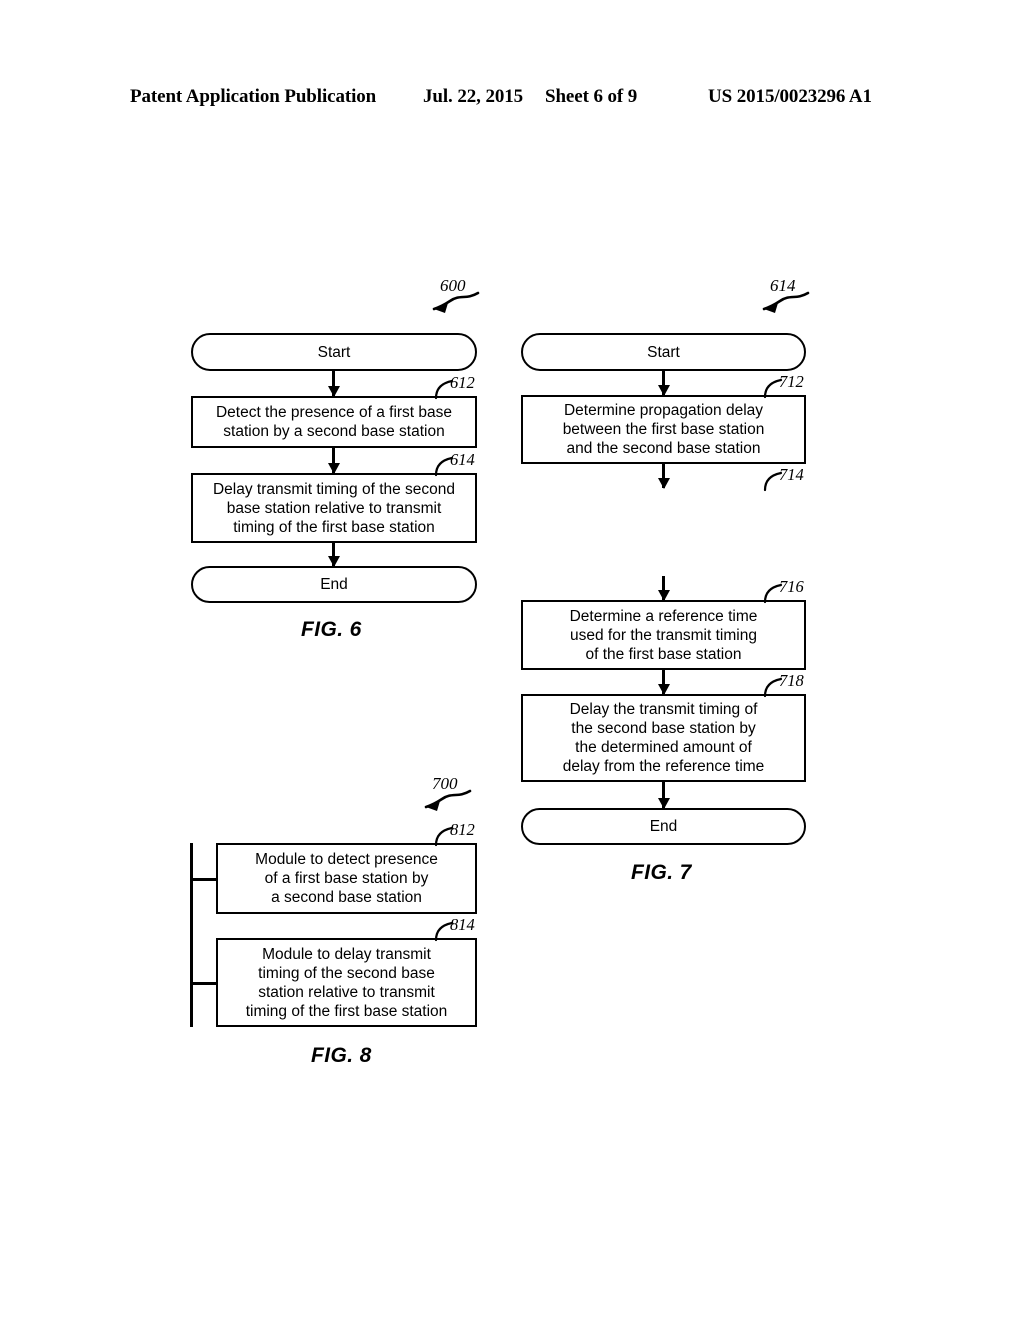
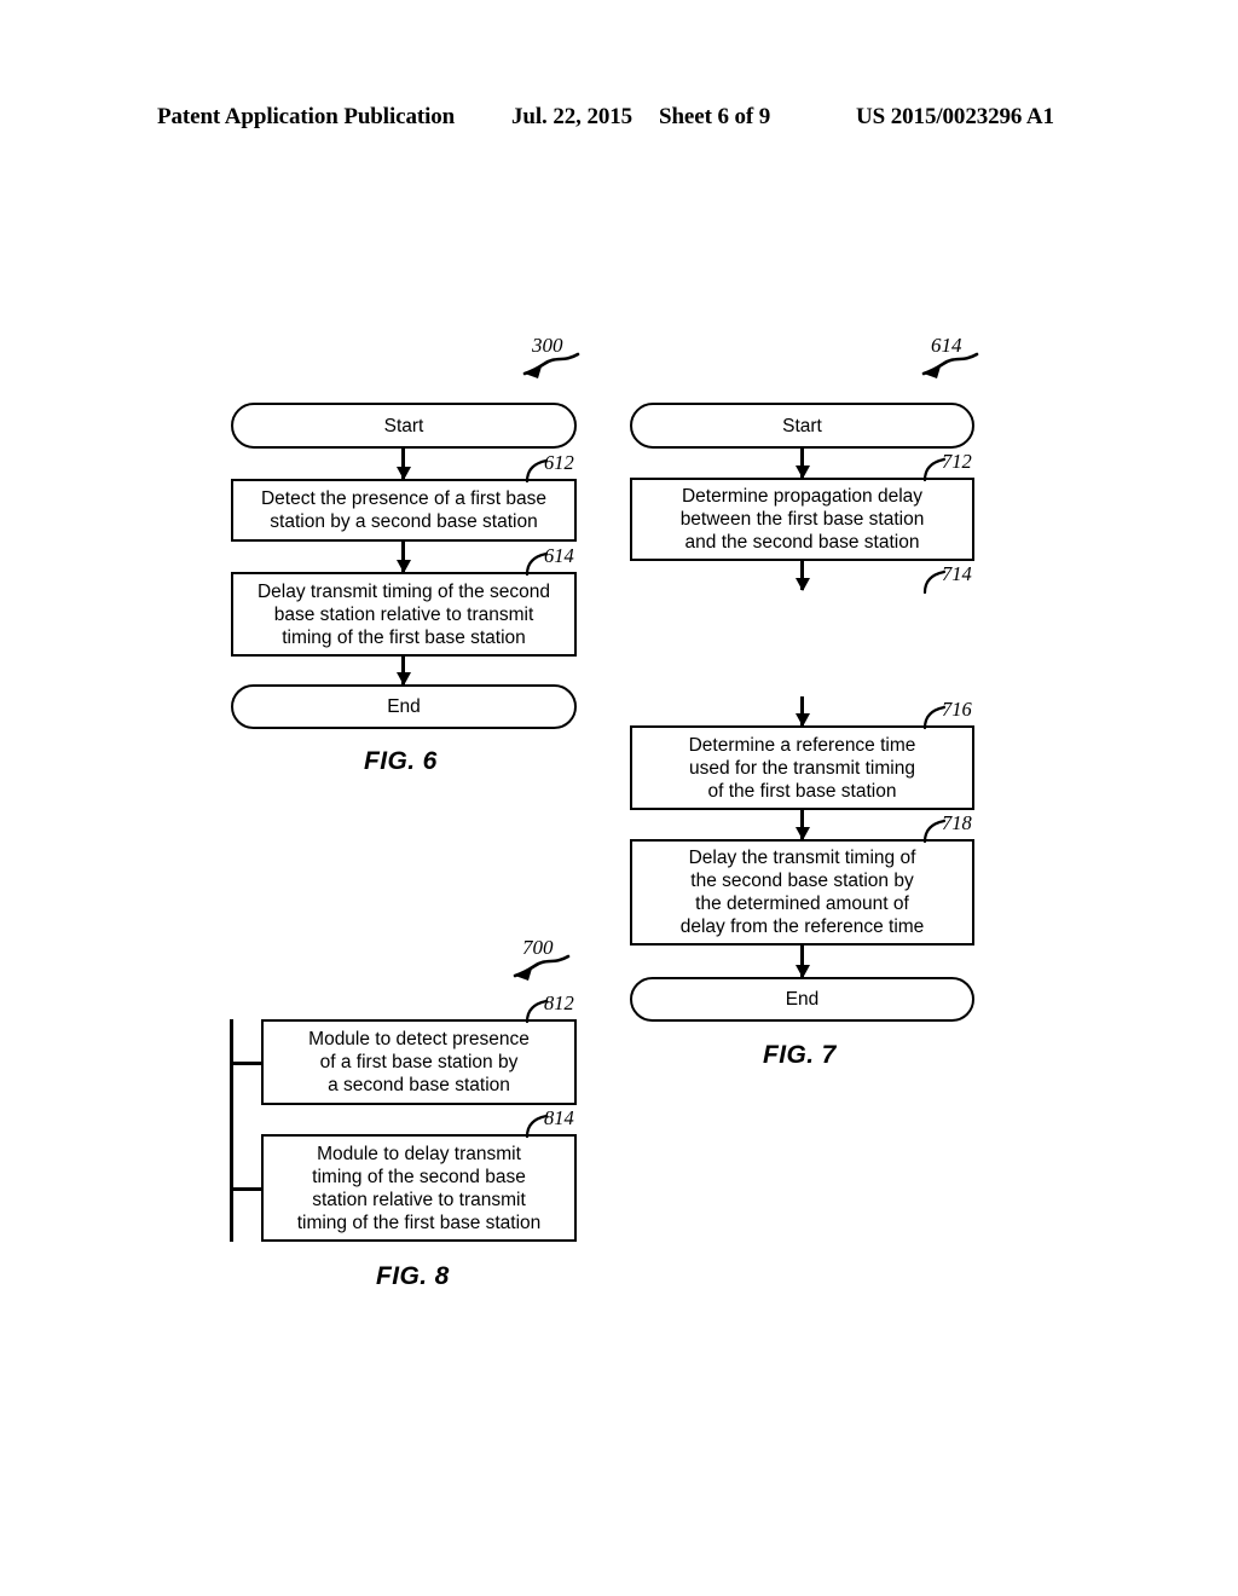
  Patent Application Publication
  Jul. 22, 2015
  Sheet 6 of 9
  US 2015/0023296 A1
- 600
+ 300
  Start
  Detect the presence of a first base
  station by a second base station
  612
  Delay transmit timing of the second
  base station relative to transmit
  timing of the first base station
  614
  End
  FIG. 6
  614
  Start
  Determine propagation delay
  between the first base station
  and the second base station
  712
  714
  Determine a reference time
  used for the transmit timing
  of the first base station
  716
  Delay the transmit timing of
  the second base station by
  the determined amount of
  delay from the reference time
  718
  End
  FIG. 7
  700
  Module to detect presence
  of a first base station by
  a second base station
  812
  Module to delay transmit
  timing of the second base
  station relative to transmit
  timing of the first base station
  814
  FIG. 8
